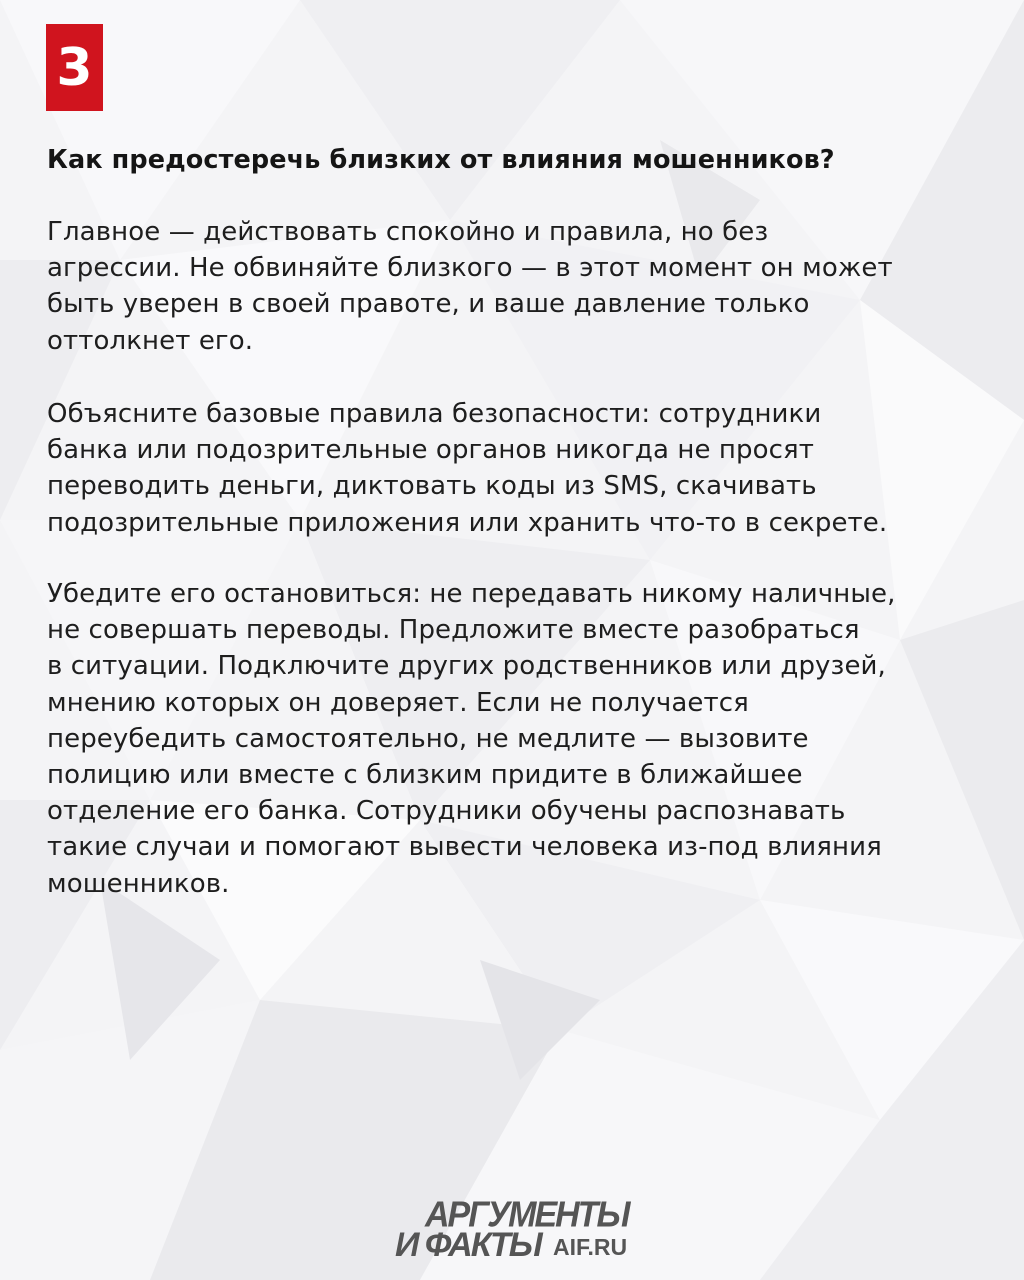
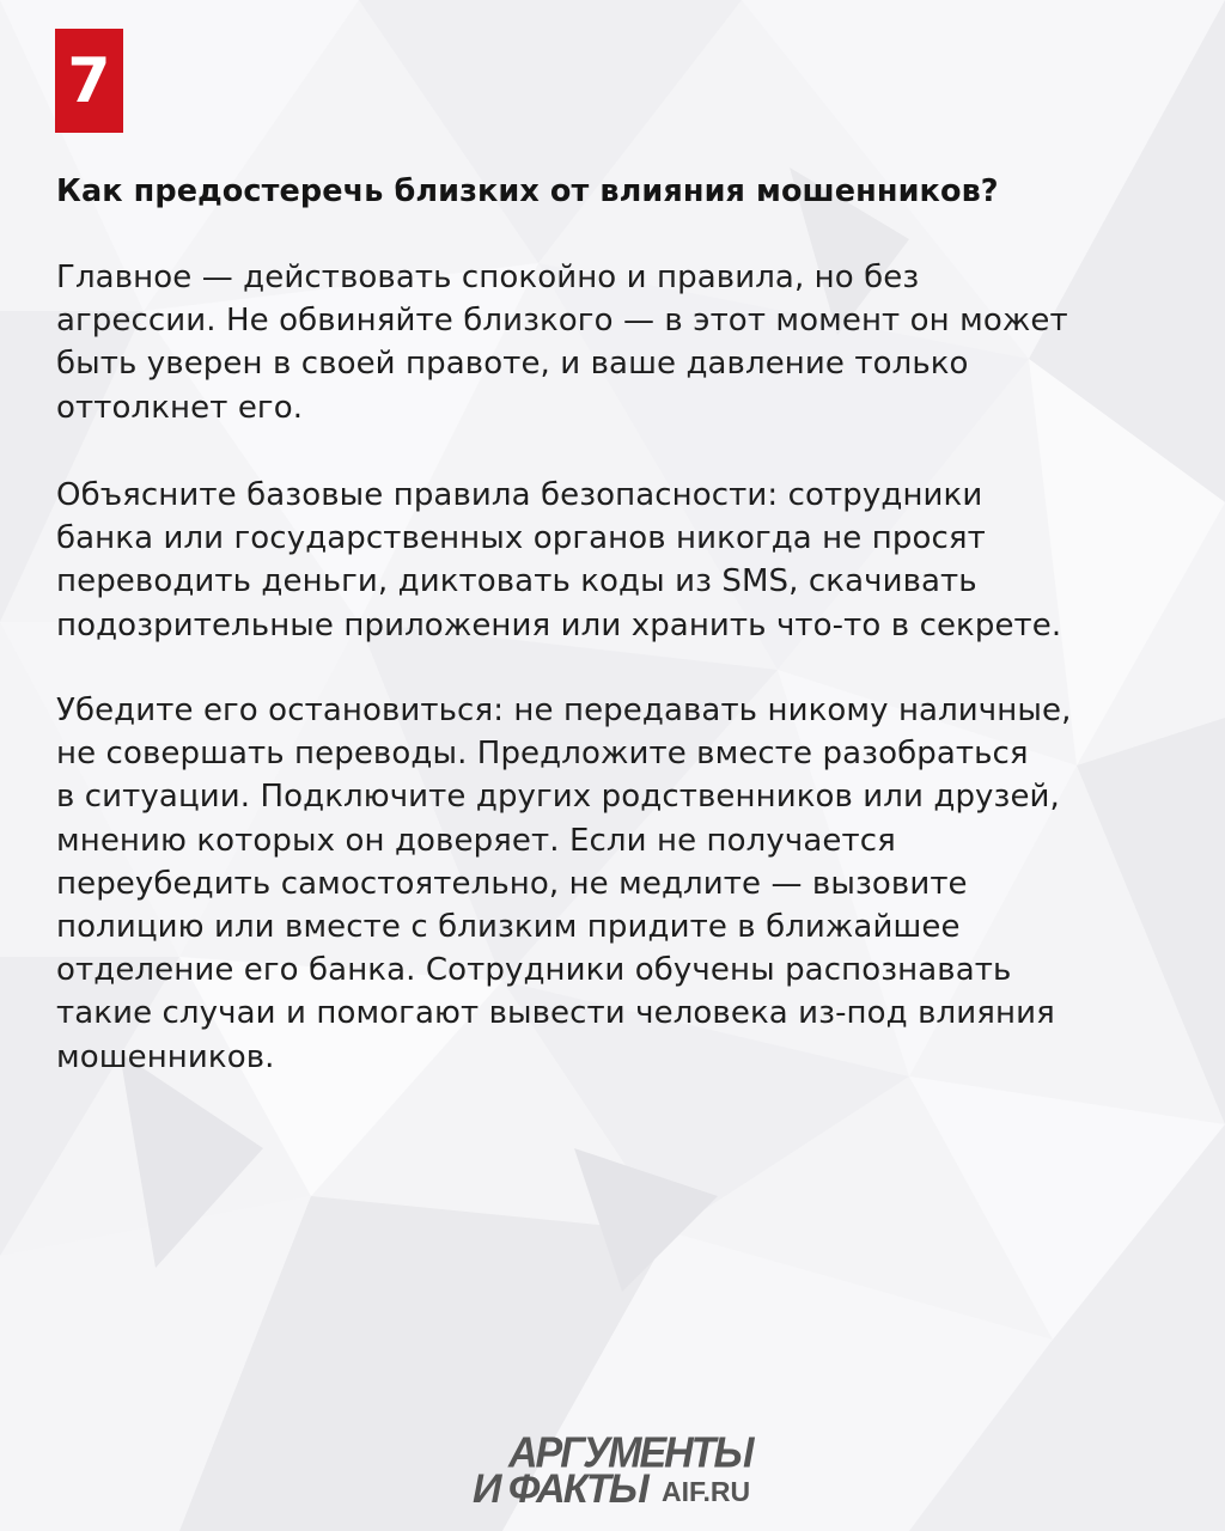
- 3
+ 7
  Как предостеречь близких от влияния мошенников?
  Главное — действовать спокойно и правила, но без
  агрессии. Не обвиняйте близкого — в этот момент он может
  быть уверен в своей правоте, и ваше давление только
  оттолкнет его.
  Объясните базовые правила безопасности: сотрудники
- банка или подозрительные органов никогда не просят
+ банка или государственных органов никогда не просят
  переводить деньги, диктовать коды из SMS, скачивать
  подозрительные приложения или хранить что-то в секрете.
  Убедите его остановиться: не передавать никому наличные,
  не совершать переводы. Предложите вместе разобраться
  в ситуации. Подключите других родственников или друзей,
  мнению которых он доверяет. Если не получается
  переубедить самостоятельно, не медлите — вызовите
  полицию или вместе с близким придите в ближайшее
  отделение его банка. Сотрудники обучены распознавать
  такие случаи и помогают вывести человека из-под влияния
  мошенников.
  АРГУМЕНТЫ
  И ФАКТЫ
  AIF.RU
